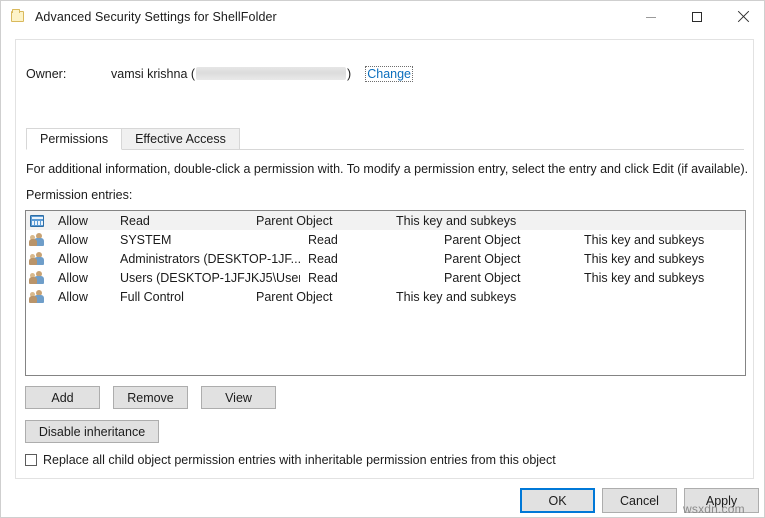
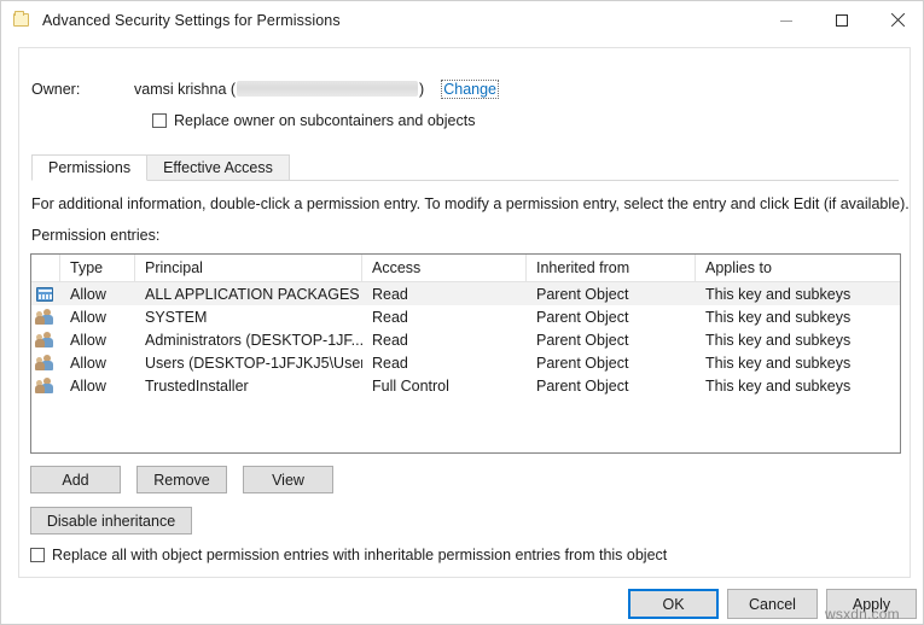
- Advanced Security Settings for ShellFolder
+ Advanced Security Settings for Permissions
  Owner:
  vamsi krishna ( )
  Change
+ Replace owner on subcontainers and objects
  Permissions
  Effective Access
- For additional information, double-click a permission with. To modify a permission entry, select the entry and click Edit (if available).
+ For additional information, double-click a permission entry. To modify a permission entry, select the entry and click Edit (if available).
  Permission entries:
+ Type
+ Principal
+ Access
+ Inherited from
+ Applies to
  Allow
+ ALL APPLICATION PACKAGES
  Read
  Parent Object
  This key and subkeys
  Allow
  SYSTEM
  Read
  Parent Object
  This key and subkeys
  Allow
  Administrators (DESKTOP-1JF...
  Read
  Parent Object
  This key and subkeys
  Allow
  Users (DESKTOP-1JFJKJ5\Use
  Read
  Parent Object
  This key and subkeys
  Allow
+ TrustedInstaller
  Full Control
  Parent Object
  This key and subkeys
  Add
  Remove
  View
  Disable inheritance
- Replace all child object permission entries with inheritable permission entries from this object
+ Replace all with object permission entries with inheritable permission entries from this object
  OK
  Cancel
  Apply
  wsxdn.com
